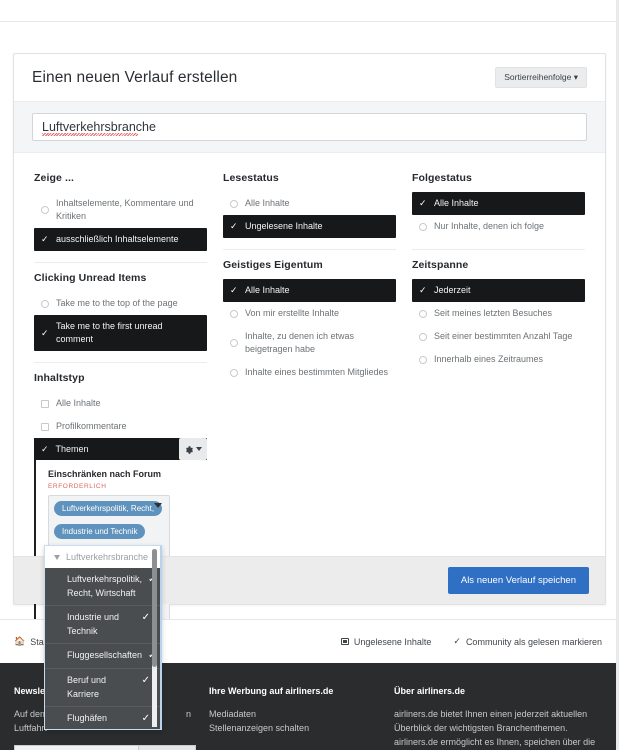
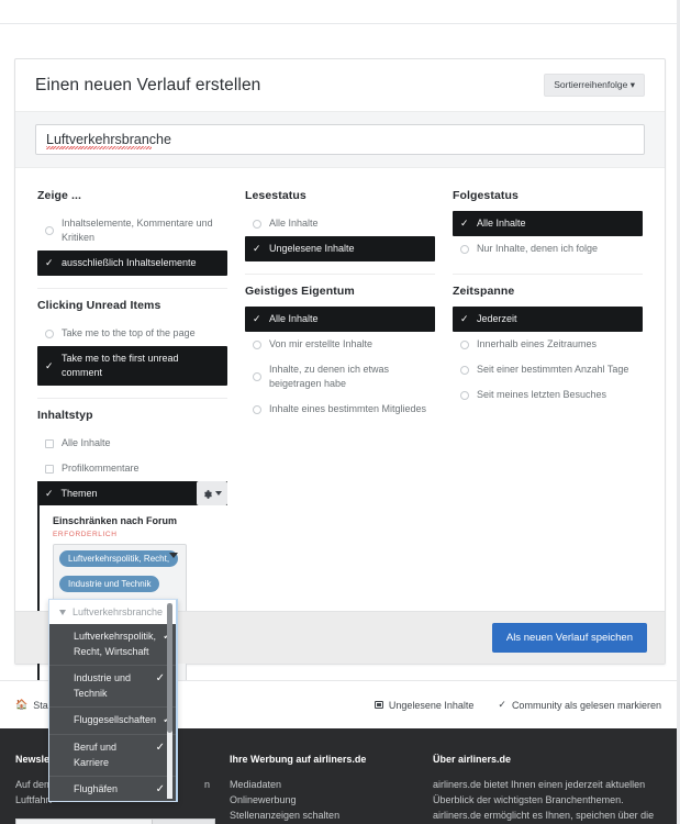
  Einen neuen Verlauf erstellen
  Sortierreihenfolge ▾
  Luftverkehrsbranche
  Zeige ...
  Inhaltselemente, Kommentare und Kritiken
  ✓
  ausschließlich Inhaltselemente
  Clicking Unread Items
  Take me to the top of the page
  ✓
  Take me to the first unread comment
  Inhaltstyp
  Alle Inhalte
  Profilkommentare
  ✓
  Themen
  Einschränken nach Forum
  Luftverkehrspolitik, Recht,
  Industrie und Technik
  Lesestatus
  Alle Inhalte
  ✓
  Ungelesene Inhalte
  Geistiges Eigentum
  ✓
  Alle Inhalte
  Von mir erstellte Inhalte
  Inhalte, zu denen ich etwas beigetragen habe
  Inhalte eines bestimmten Mitgliedes
  Folgestatus
  ✓
  Alle Inhalte
  Nur Inhalte, denen ich folge
  Zeitspanne
  ✓
  Jederzeit
- Seit meines letzten Besuches
+ Innerhalb eines Zeitraumes
  Seit einer bestimmten Anzahl Tage
- Innerhalb eines Zeitraumes
+ Seit meines letzten Besuches
  Als neuen Verlauf speichen
  🏠
  Ungelesene Inhalte
  ✓
  Community als gelesen markieren
  Newsle
  Auf de
  n
  Luftfah
  Ihre Werbung auf airliners.de
  Mediadaten
+ Onlinewerbung
  Stellenanzeigen schalten
  Über airliners.de
  airliners.de bietet Ihnen einen jederzeit aktuellen
  Überblick der wichtigsten Branchenthemen.
  airliners.de ermöglicht es Ihnen, speichen über die
  Luftverkehrsbranche
  Luftverkehrspolitik, Recht, Wirtschaft
  Industrie und Technik
  ✓
  Fluggesellschaften
  Beruf und Karriere
  ✓
  Flughäfen
  ✓
